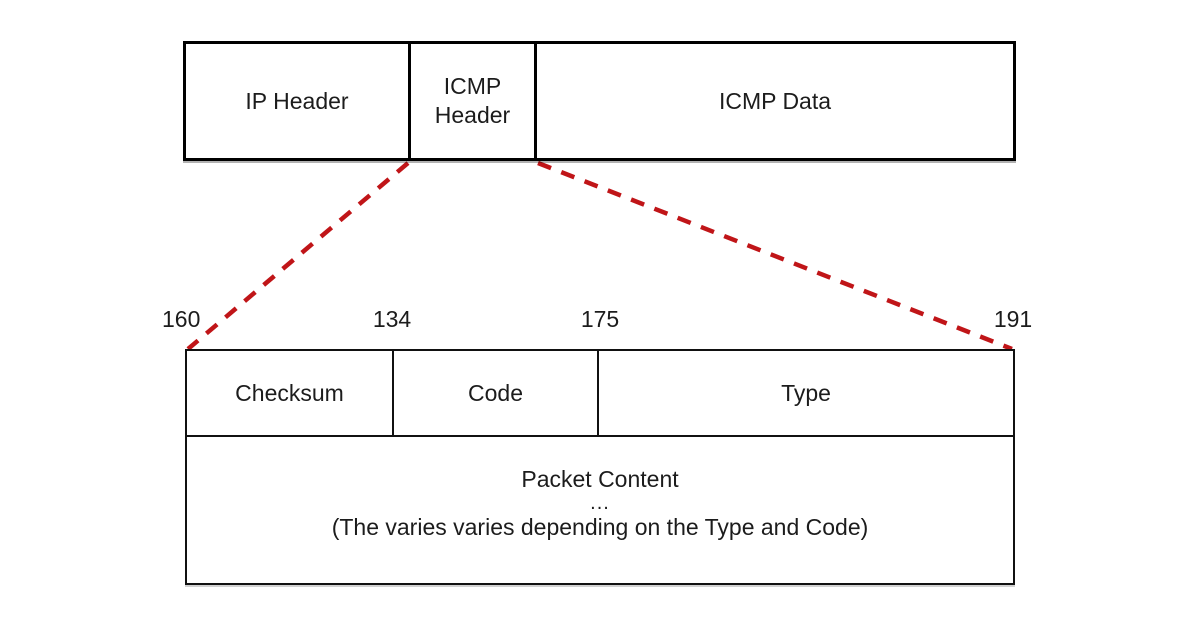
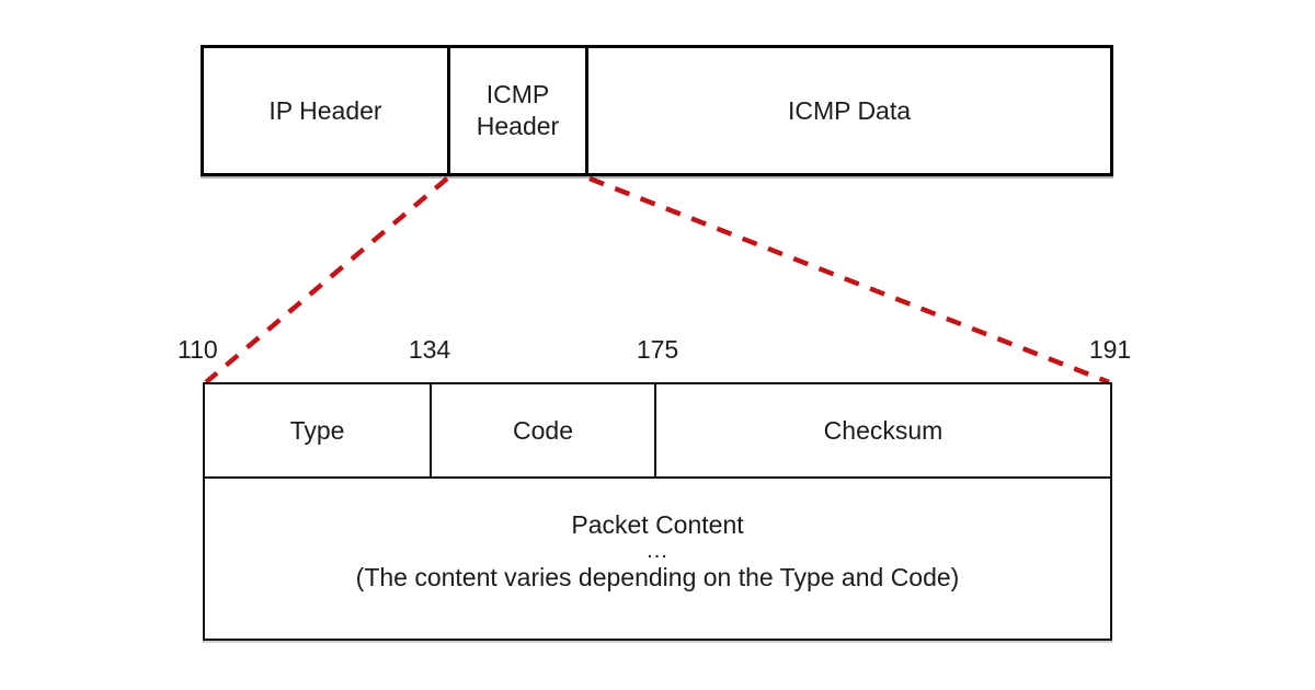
  IP Header
  ICMP Header
  ICMP Data
- 160
+ 110
  134
  175
  191
- Checksum
+ Type
  Code
- Type
+ Checksum
  Packet Content
  ...
- (The varies varies depending on the Type and Code)
+ (The content varies depending on the Type and Code)
